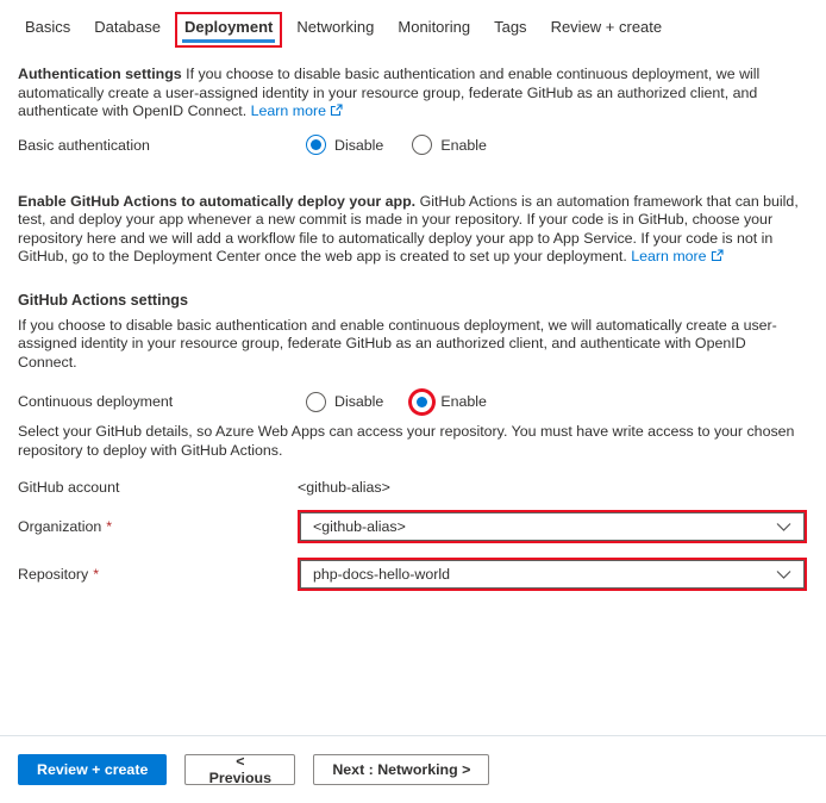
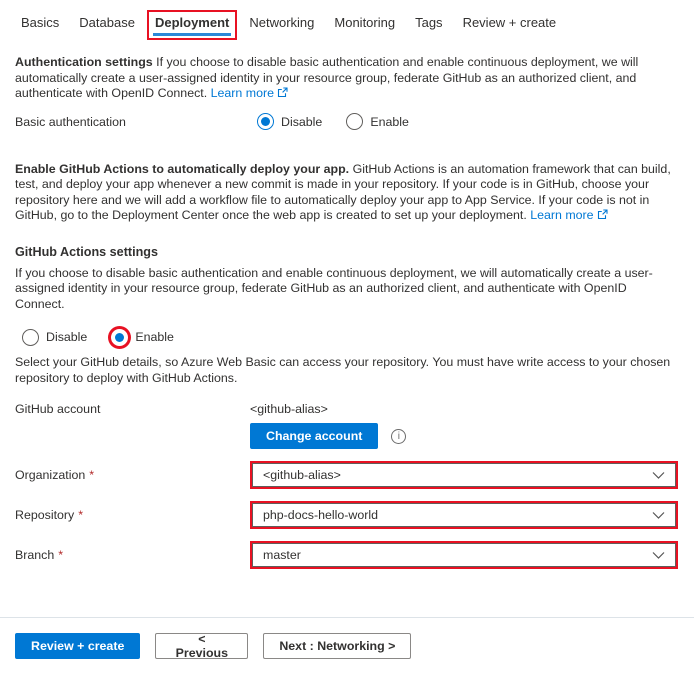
  Basics
  Database
  Deployment
  Networking
  Monitoring
  Tags
  Review + create
  Authentication settings If you choose to disable basic authentication and enable continuous deployment, we will automatically create a user-assigned identity in your resource group, federate GitHub as an authorized client, and authenticate with OpenID Connect. Learn more
  Basic authentication
  Disable
  Enable
  Enable GitHub Actions to automatically deploy your app. GitHub Actions is an automation framework that can build, test, and deploy your app whenever a new commit is made in your repository. If your code is in GitHub, choose your repository here and we will add a workflow file to automatically deploy your app to App Service. If your code is not in GitHub, go to the Deployment Center once the web app is created to set up your deployment. Learn more
  GitHub Actions settings
  If you choose to disable basic authentication and enable continuous deployment, we will automatically create a user-assigned identity in your resource group, federate GitHub as an authorized client, and authenticate with OpenID Connect.
- Continuous deployment
  Disable
  Enable
- Select your GitHub details, so Azure Web Apps can access your repository. You must have write access to your chosen repository to deploy with GitHub Actions.
+ Select your GitHub details, so Azure Web Basic can access your repository. You must have write access to your chosen repository to deploy with GitHub Actions.
  GitHub account
  <github-alias>
+ Change account
+ i
  Organization *
  <github-alias>
  Repository *
  php-docs-hello-world
+ Branch *
+ master
  Review + create
  < Previous
  Next : Networking >
